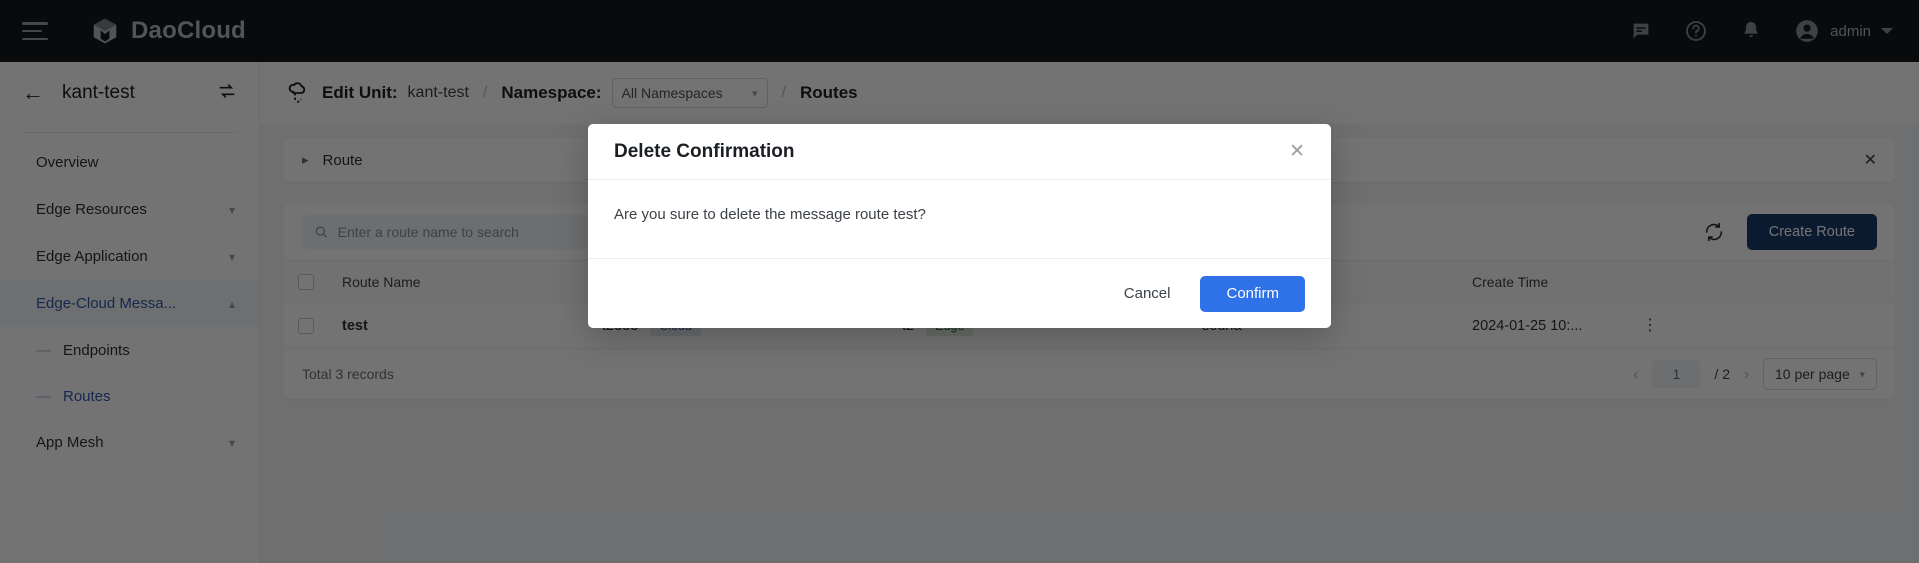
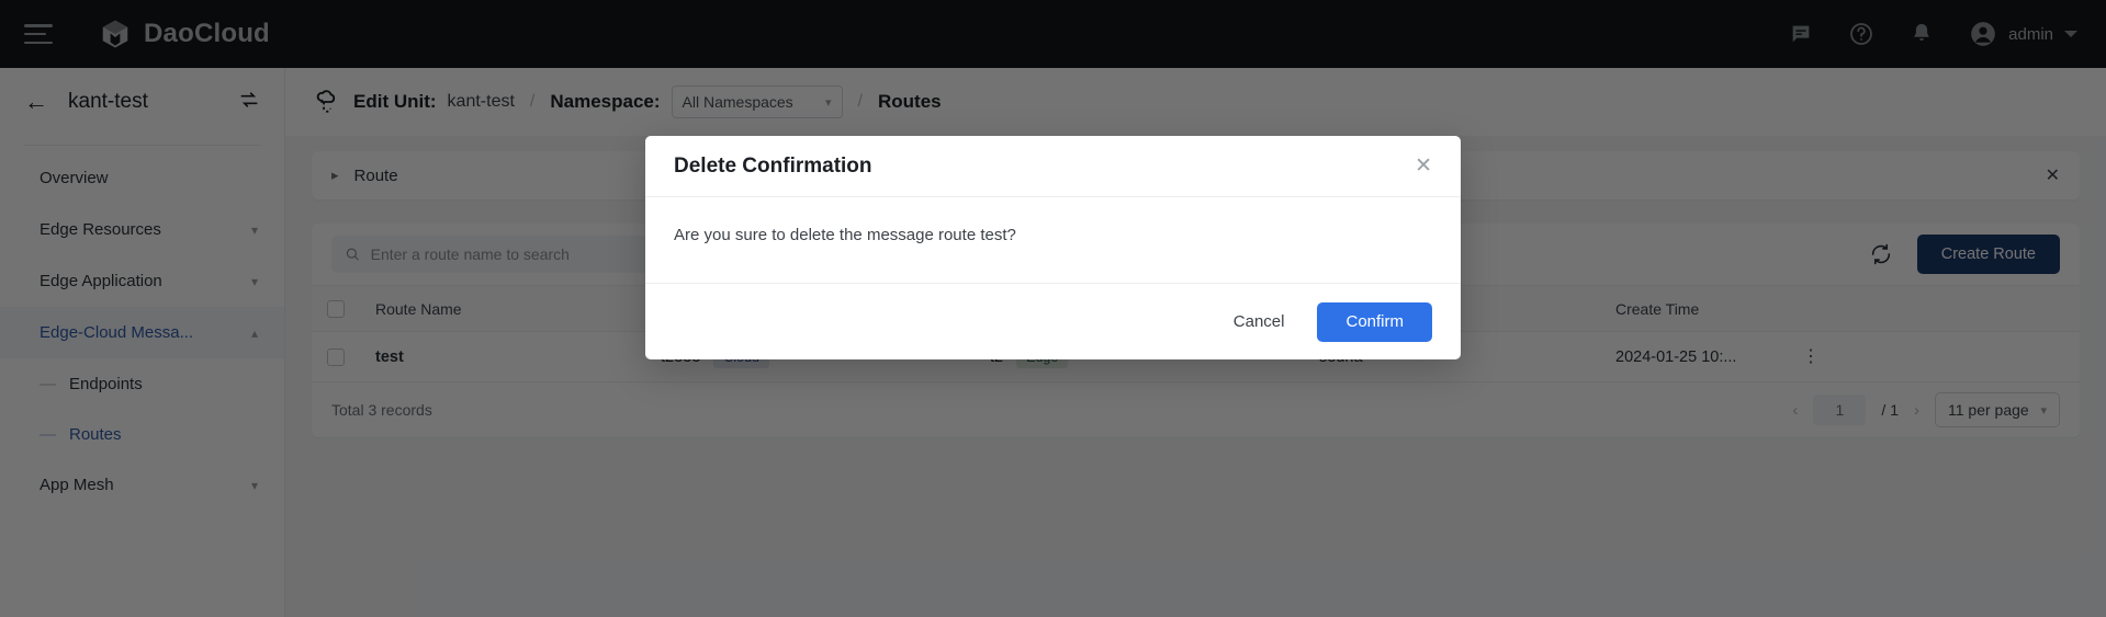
  DaoCloud
  admin
  ←
  kant-test
  Overview
  Edge Resources
  ▾
  Edge Application
  ▾
  Edge-Cloud Messa...
  ▴
  Endpoints
  Routes
  App Mesh
  ▾
  Edit Unit:
  kant-test
  /
  Namespace:
  All Namespaces
  ▾
  /
  Routes
  ▸
  Route
  ✕
  Enter a route name to search
  Create Route
  Total 3 records
  ‹
  1
- / 2
+ / 1
  ›
- 10 per page
+ 11 per page
  ▾
  Delete Confirmation
  ✕
  Are you sure to delete the message route test?
  Cancel
  Confirm
